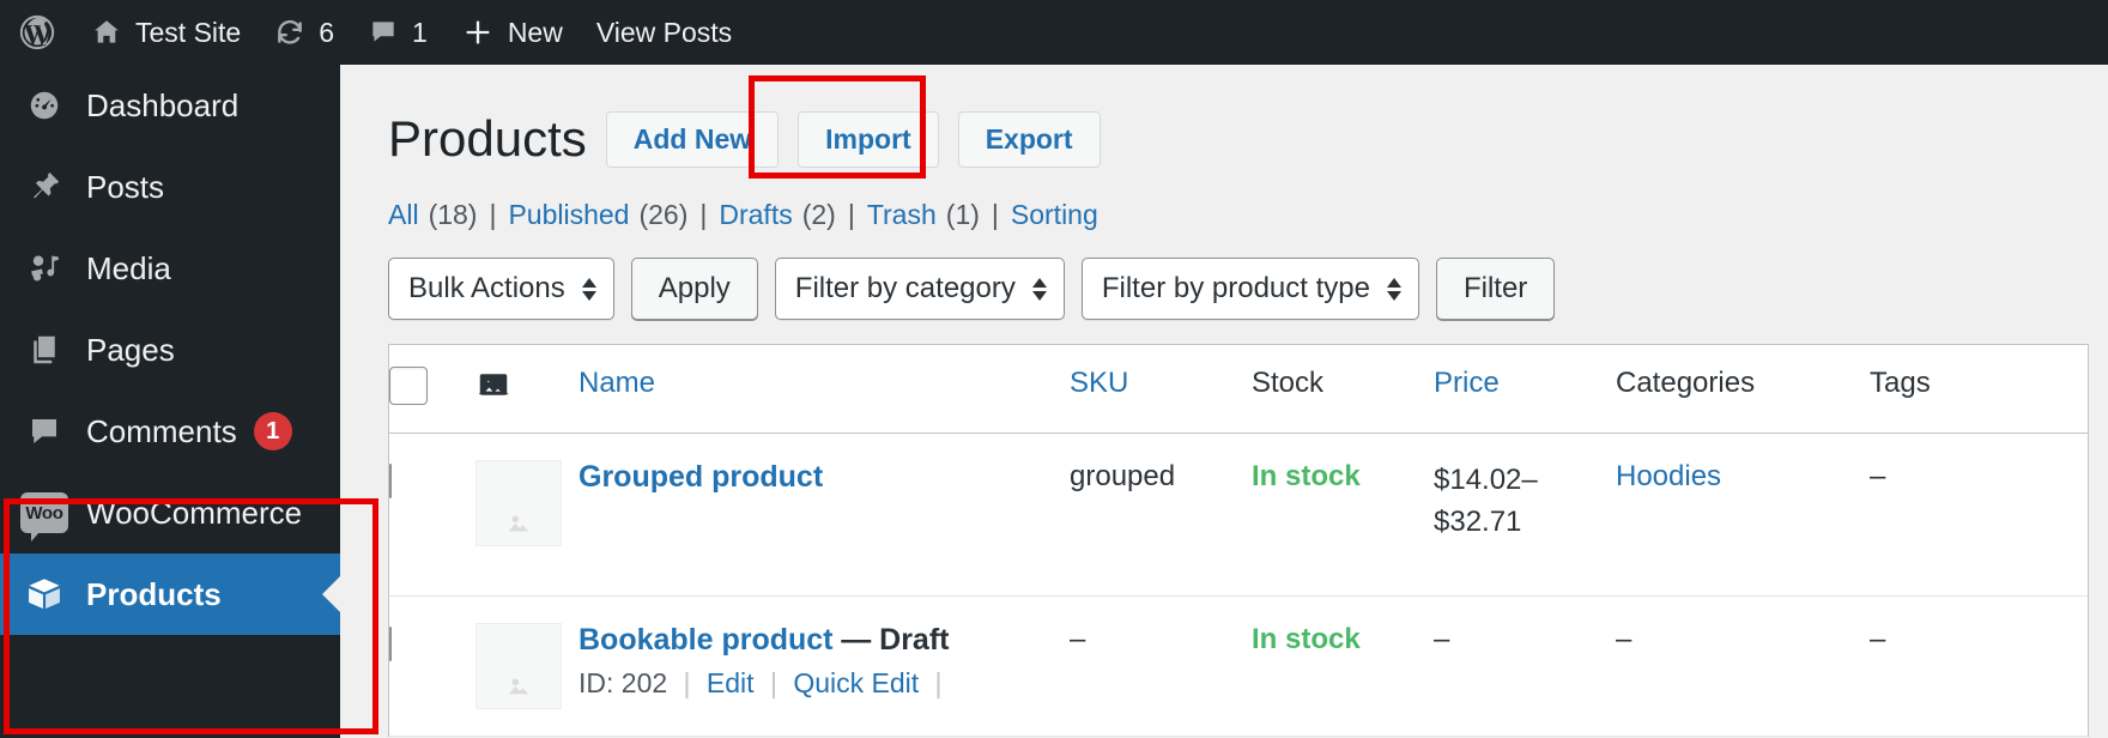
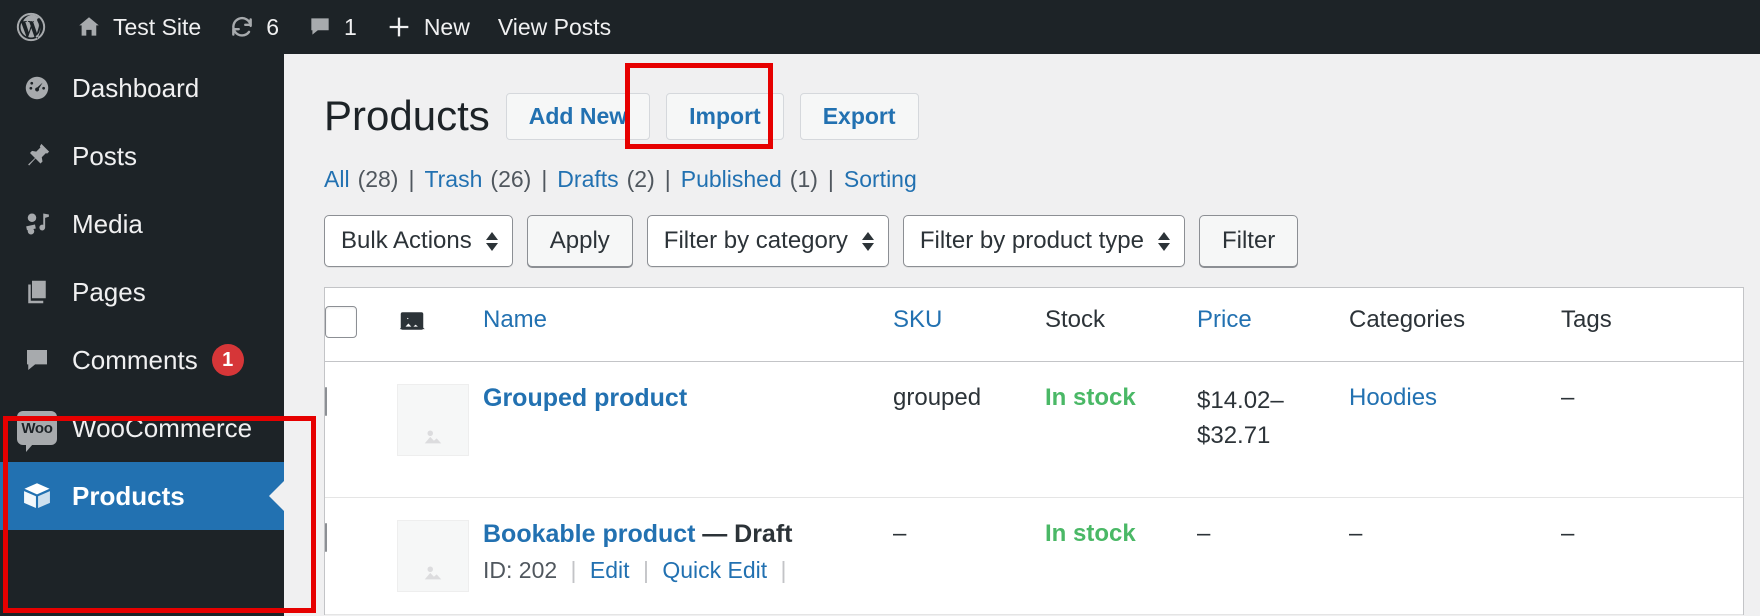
  Test Site
  6
  1
  New
  View Posts
  Dashboard
  Posts
  Media
  Pages
  Comments
  1
  Woo
  WooCommerce
  Products
  Products
  Add New
  Import
  Export
  All
- (18)
+ (28)
  |
- Published
+ Trash
  (26)
  |
  Drafts
  (2)
  |
- Trash
+ Published
  (1)
  |
  Sorting
  Bulk Actions
  Apply
  Filter by category
  Filter by product type
  Filter
  Name
  SKU
  Stock
  Price
  Categories
  Tags
  Grouped product
  grouped
  In stock
  $14.02–
  $32.71
  Hoodies
  –
  Bookable product — Draft
  ID: 202 | Edit | Quick Edit |
  –
  In stock
  –
  –
  –
